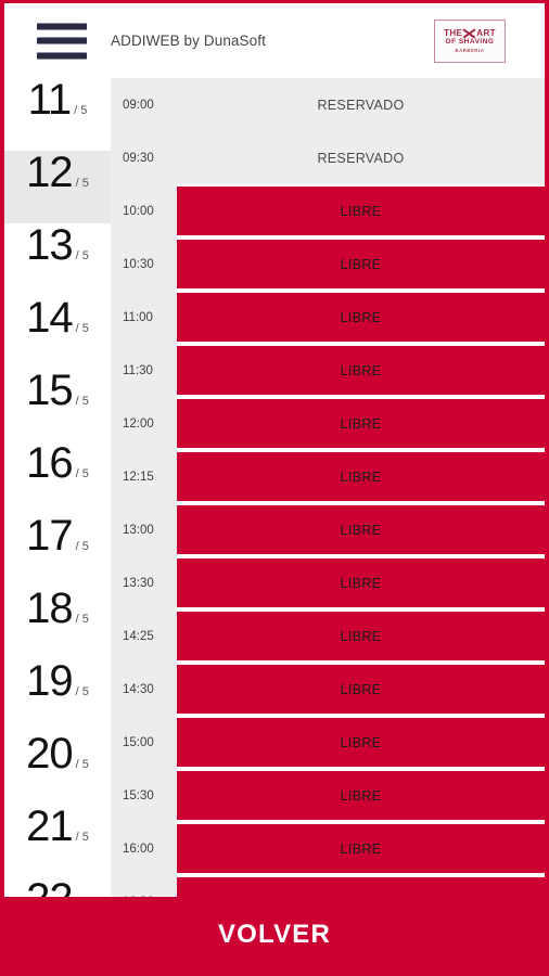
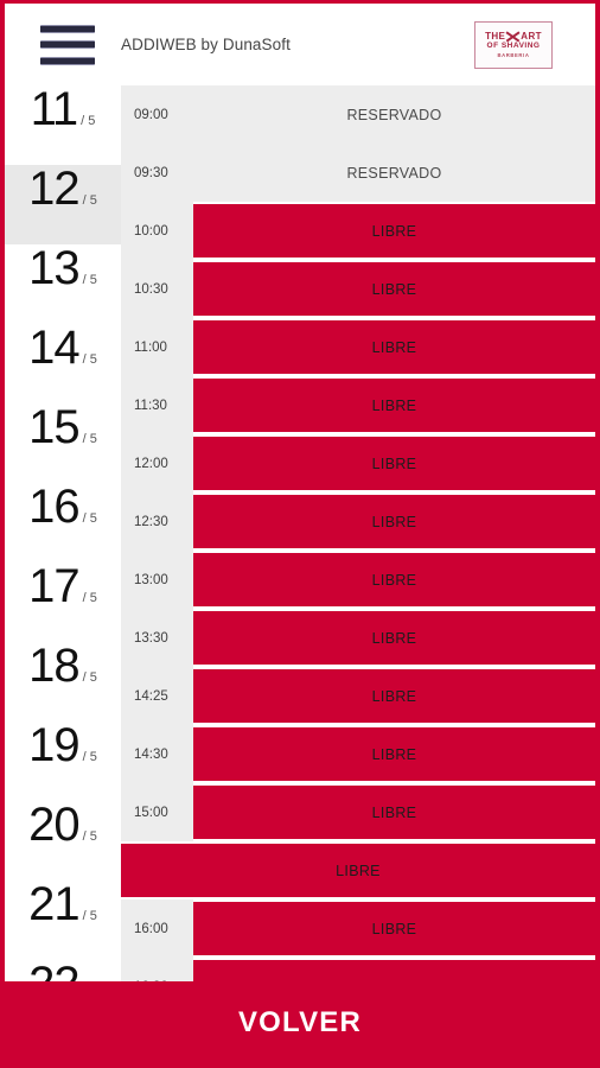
  ADDIWEB by DunaSoft
  THE
  ART
  11
  / 5
  12
  / 5
  13
  / 5
  14
  / 5
  15
  / 5
  16
  / 5
  17
  / 5
  18
  / 5
  19
  / 5
  20
  / 5
  21
  / 5
  09:00
  RESERVADO
  09:30
  RESERVADO
  10:00
  LIBRE
  10:30
  LIBRE
  11:00
  LIBRE
  11:30
  LIBRE
  12:00
  LIBRE
- 12:15
+ 12:30
  LIBRE
  13:00
  LIBRE
  13:30
  LIBRE
  14:25
  LIBRE
  14:30
  LIBRE
  15:00
  LIBRE
- 15:30
  LIBRE
  16:00
  LIBRE
  VOLVER
